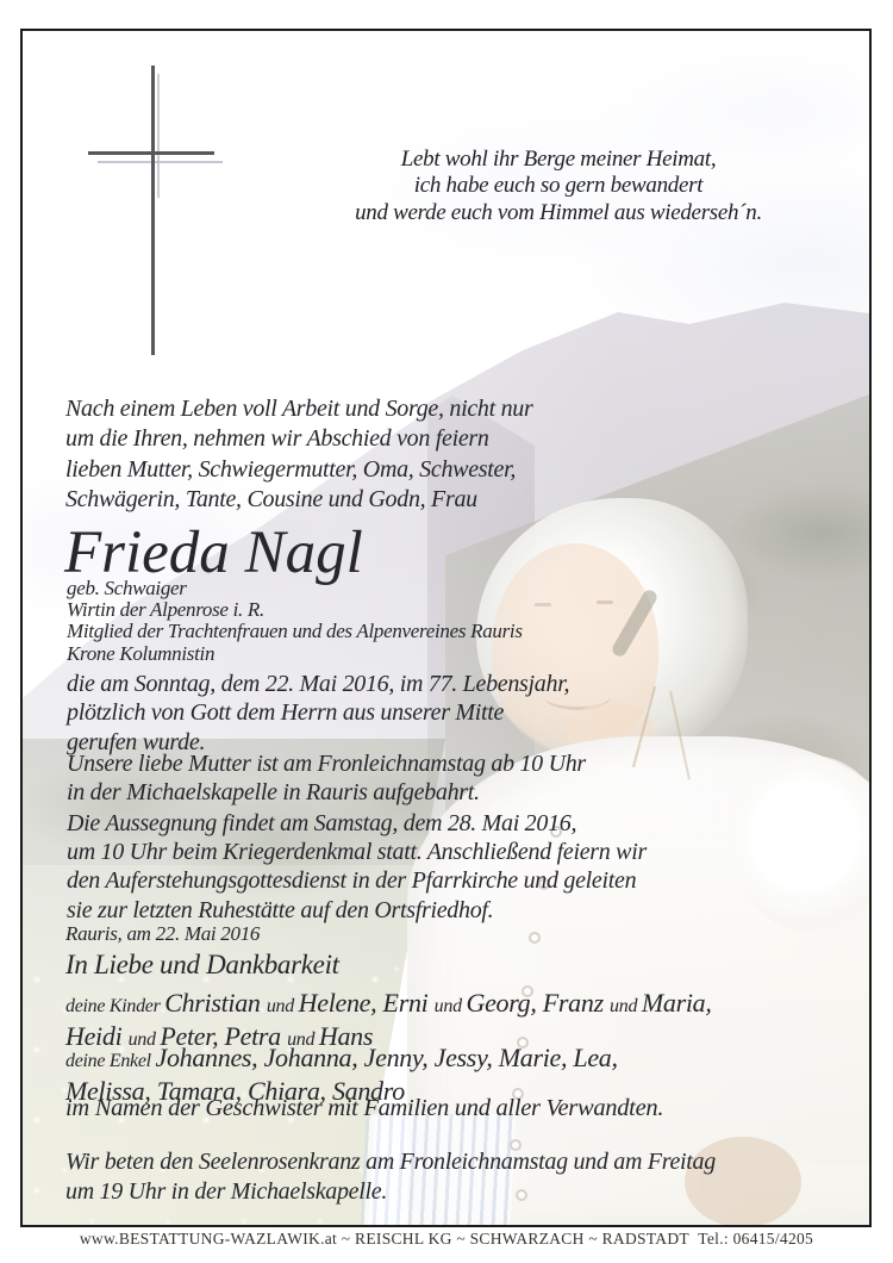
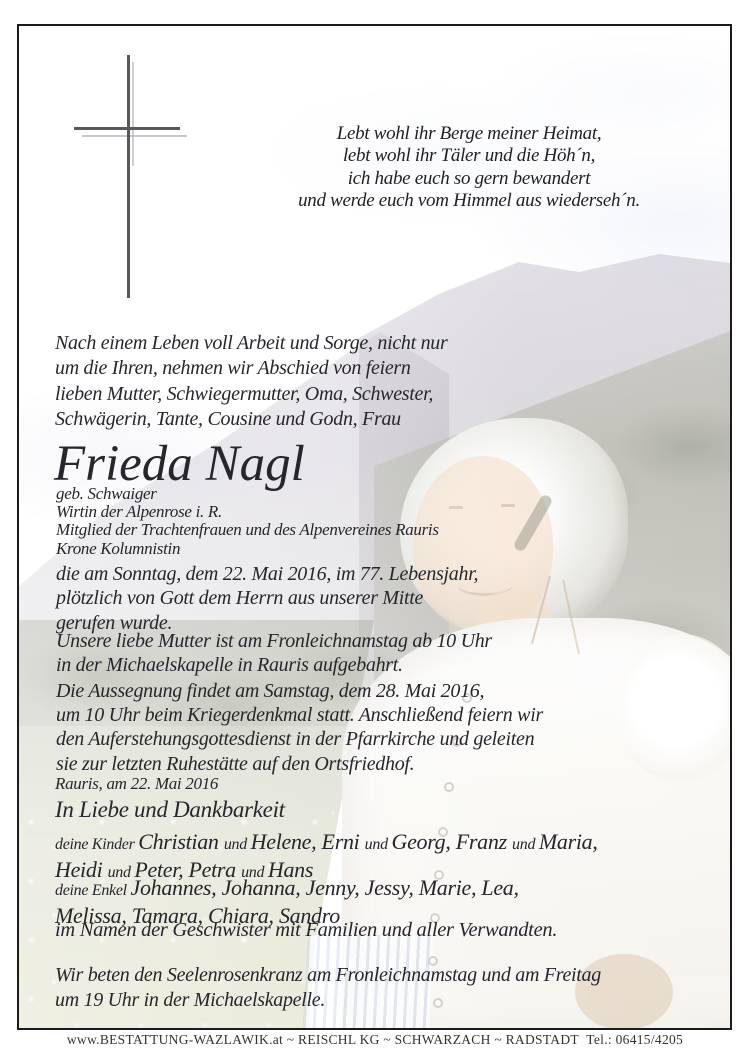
  Lebt wohl ihr Berge meiner Heimat,
+ lebt wohl ihr Täler und die Höh´n,
  ich habe euch so gern bewandert
  und werde euch vom Himmel aus wiederseh´n.
  Nach einem Leben voll Arbeit und Sorge, nicht nur
  um die Ihren, nehmen wir Abschied von feiern
  lieben Mutter, Schwiegermutter, Oma, Schwester,
  Schwägerin, Tante, Cousine und Godn, Frau
  Frieda Nagl
  geb. Schwaiger
  Wirtin der Alpenrose i. R.
  Mitglied der Trachtenfrauen und des Alpenvereines Rauris
  Krone Kolumnistin
  die am Sonntag, dem 22. Mai 2016, im 77. Lebensjahr,
  plötzlich von Gott dem Herrn aus unserer Mitte
  gerufen wurde.
  Unsere liebe Mutter ist am Fronleichnamstag ab 10 Uhr
  in der Michaelskapelle in Rauris aufgebahrt.
  Die Aussegnung findet am Samstag, dem 28. Mai 2016,
  um 10 Uhr beim Kriegerdenkmal statt. Anschließend feiern wir
  den Auferstehungsgottesdienst in der Pfarrkirche und geleiten
  sie zur letzten Ruhestätte auf den Ortsfriedhof.
  Rauris, am 22. Mai 2016
  In Liebe und Dankbarkeit
  deine Kinder Christian und Helene, Erni und Georg, Franz und Maria,
  Heidi und Peter, Petra und Hans
  deine Enkel Johannes, Johanna, Jenny, Jessy, Marie, Lea,
  Melissa, Tamara, Chiara, Sandro
  im Namen der Geschwister mit Familien und aller Verwandten.
  Wir beten den Seelenrosenkranz am Fronleichnamstag und am Freitag
  um 19 Uhr in der Michaelskapelle.
  www.BESTATTUNG-WAZLAWIK.at ~ REISCHL KG ~ SCHWARZACH ~ RADSTADT Tel.: 06415/4205
